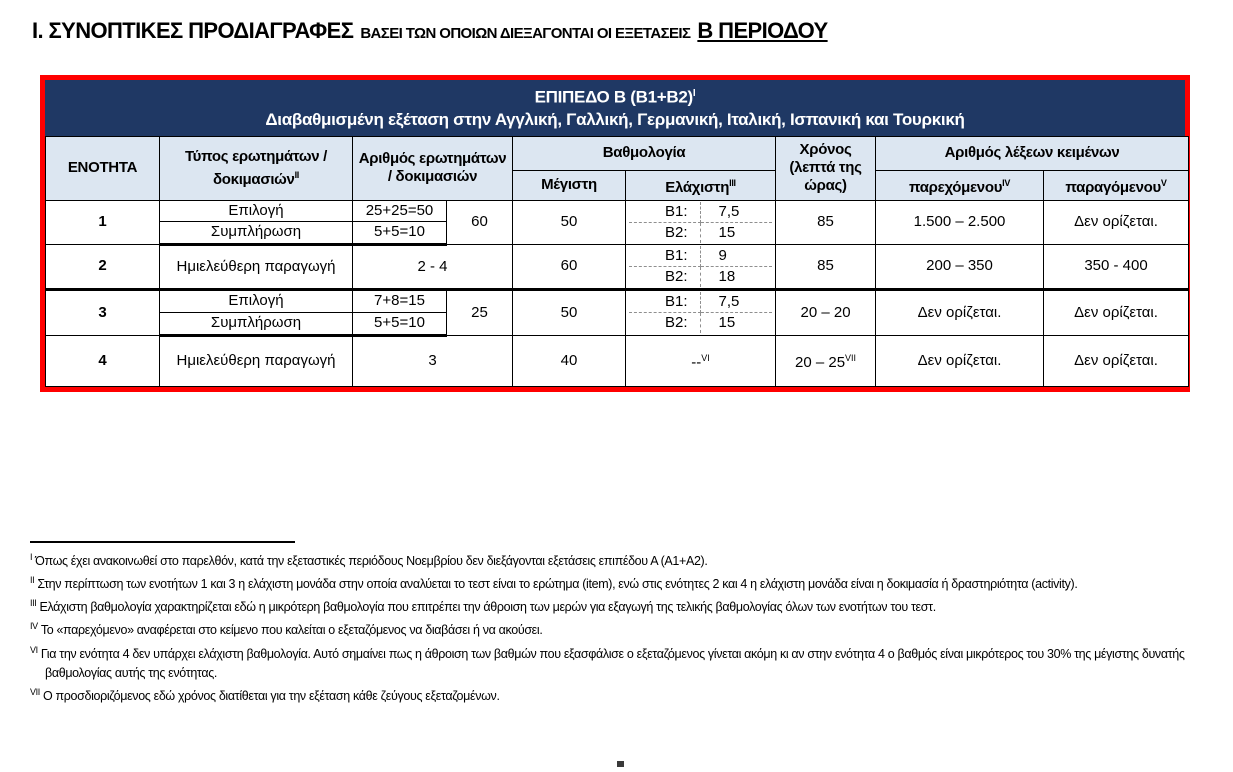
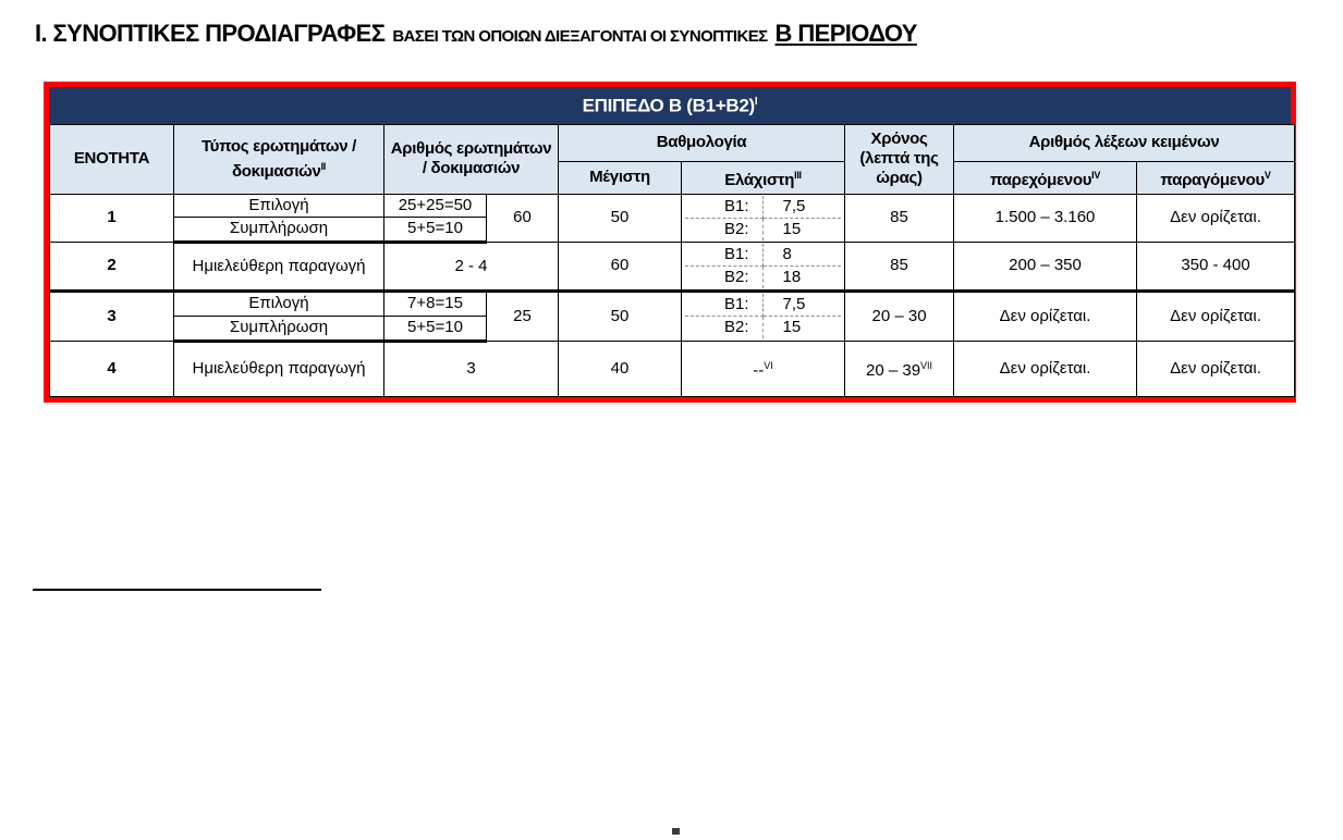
  Ι. ΣΥΝΟΠΤΙΚΕΣ ΠΡΟΔΙΑΓΡΑΦΕΣ
- ΒΑΣΕΙ ΤΩΝ ΟΠΟΙΩΝ ΔΙΕΞΑΓΟΝΤΑΙ ΟΙ ΕΞΕΤΑΣΕΙΣ
+ ΒΑΣΕΙ ΤΩΝ ΟΠΟΙΩΝ ΔΙΕΞΑΓΟΝΤΑΙ ΟΙ ΣΥΝΟΠΤΙΚΕΣ
  Β ΠΕΡΙΟΔΟΥ
  ΕΠΙΠΕΔΟ Β (Β1+Β2)I
- Διαβαθμισμένη εξέταση στην Αγγλική, Γαλλική, Γερμανική, Ιταλική, Ισπανική και Τουρκική
  ΕΝΟΤΗΤΑ	Τύπος ερωτημάτων / δοκιμασιώνII	Αριθμός ερωτημάτων / δοκιμασιών	Βαθμολογία	Χρόνος(λεπτά της ώρας)	Αριθμός λέξεων κειμένων
  Μέγιστη	ΕλάχιστηIII	παρεχόμενουIV	παραγόμενουV
- 1	Επιλογή	25+25=50	60	50	Β1: 7,5 Β2: 15	85	1.500 – 2.500	Δεν ορίζεται.
+ 1	Επιλογή	25+25=50	60	50	Β1: 7,5 Β2: 15	85	1.500 – 3.160	Δεν ορίζεται.
  Συμπλήρωση	5+5=10
- 2	Ημιελεύθερη παραγωγή	2 - 4	60	Β1: 9 Β2: 18	85	200 – 350	350 - 400
+ 2	Ημιελεύθερη παραγωγή	2 - 4	60	Β1: 8 Β2: 18	85	200 – 350	350 - 400
- 3	Επιλογή	7+8=15	25	50	Β1: 7,5 Β2: 15	20 – 20	Δεν ορίζεται.	Δεν ορίζεται.
+ 3	Επιλογή	7+8=15	25	50	Β1: 7,5 Β2: 15	20 – 30	Δεν ορίζεται.	Δεν ορίζεται.
  Συμπλήρωση	5+5=10
- 4	Ημιελεύθερη παραγωγή	3	40	--VI	20 – 25VII	Δεν ορίζεται.	Δεν ορίζεται.
+ 4	Ημιελεύθερη παραγωγή	3	40	--VI	20 – 39VII	Δεν ορίζεται.	Δεν ορίζεται.
- I Όπως έχει ανακοινωθεί στο παρελθόν, κατά την εξεταστικές περιόδους Νοεμβρίου δεν διεξάγονται εξετάσεις επιπέδου Α (Α1+Α2).
- II Στην περίπτωση των ενοτήτων 1 και 3 η ελάχιστη μονάδα στην οποία αναλύεται το τεστ είναι το ερώτημα (item), ενώ στις ενότητες 2 και 4 η ελάχιστη μονάδα είναι η δοκιμασία ή δραστηριότητα (activity).
- III Ελάχιστη βαθμολογία χαρακτηρίζεται εδώ η μικρότερη βαθμολογία που επιτρέπει την άθροιση των μερών για εξαγωγή της τελικής βαθμολογίας όλων των ενοτήτων του τεστ.
- IV Το «παρεχόμενο» αναφέρεται στο κείμενο που καλείται ο εξεταζόμενος να διαβάσει ή να ακούσει.
- VI Για την ενότητα 4 δεν υπάρχει ελάχιστη βαθμολογία. Αυτό σημαίνει πως η άθροιση των βαθμών που εξασφάλισε ο εξεταζόμενος γίνεται ακόμη κι αν στην ενότητα 4 ο βαθμός είναι μικρότερος του 30% της μέγιστης δυνατής βαθμολογίας αυτής της ενότητας.
- VII Ο προσδιοριζόμενος εδώ χρόνος διατίθεται για την εξέταση κάθε ζεύγους εξεταζομένων.
